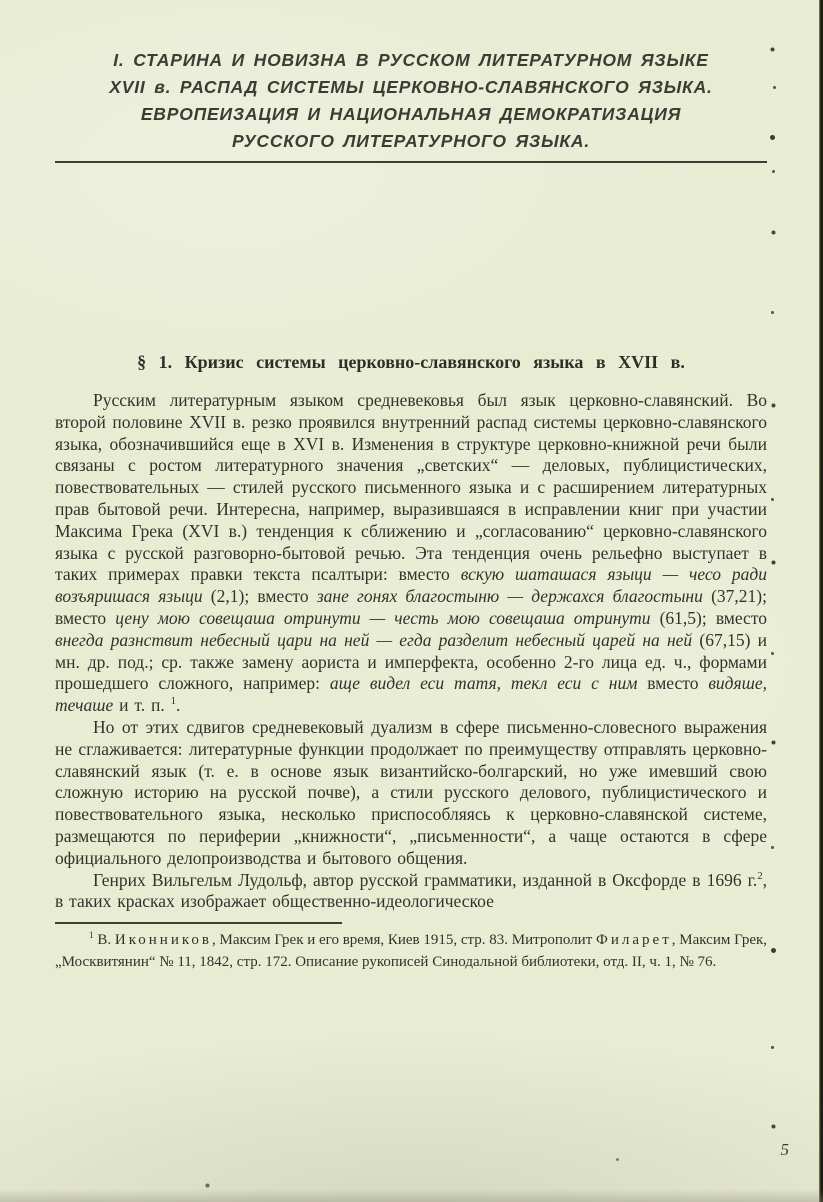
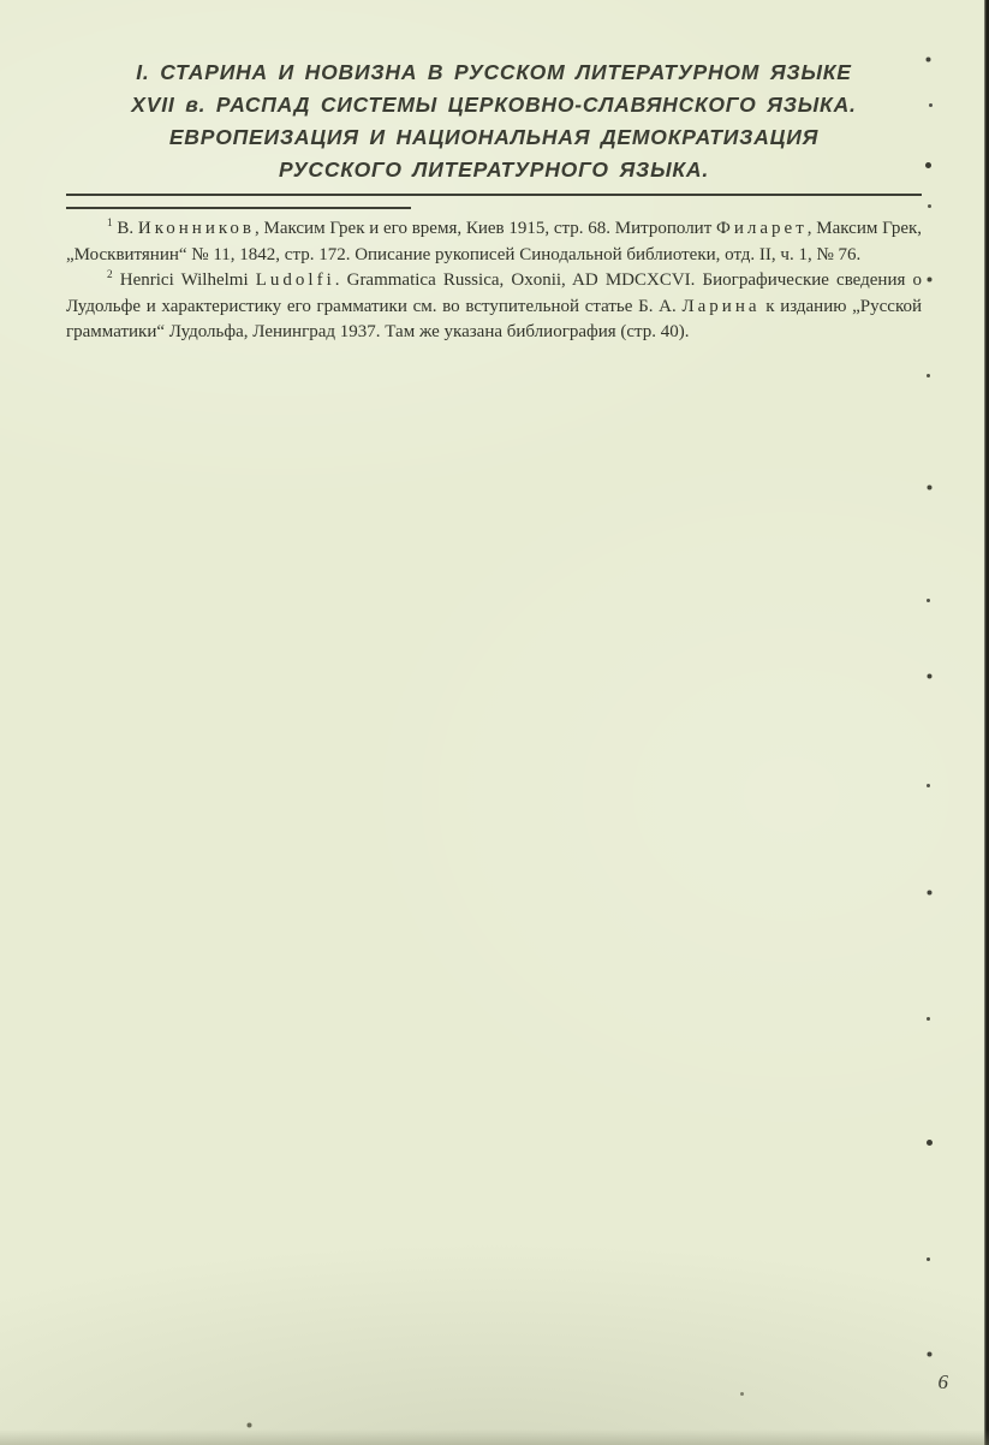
  I. СТАРИНА И НОВИЗНА В РУССКОМ ЛИТЕРАТУРНОМ ЯЗЫКЕ
  XVII в. РАСПАД СИСТЕМЫ ЦЕРКОВНО-СЛАВЯНСКОГО ЯЗЫКА.
  ЕВРОПЕИЗАЦИЯ И НАЦИОНАЛЬНАЯ ДЕМОКРАТИЗАЦИЯ
  РУССКОГО ЛИТЕРАТУРНОГО ЯЗЫКА.
- § 1. Кризис системы церковно-славянского языка в XVII в.
- Русским литературным языком средневековья был язык церковно-славянский. Во второй половине XVII в. резко проявился внутренний распад системы церковно-славянского языка, обозначившийся еще в XVI в. Изменения в структуре церковно-книжной речи были связаны с ростом литературного значения „светских“ — деловых, публицистических, повествовательных — стилей русского письменного языка и с расширением литературных прав бытовой речи. Интересна, например, выразившаяся в исправлении книг при участии Максима Грека (XVI в.) тенденция к сближению и „согласованию“ церковно-славянского языка с русской разговорно-бытовой речью. Эта тенденция очень рельефно выступает в таких примерах правки текста псалтыри: вместо вскую шаташася языци — чесо ради возъяришася языци (2,1); вместо зане гонях благостыню — держахся благостыни (37,21); вместо цену мою совещаша отринути — честь мою совещаша отринути (61,5); вместо внегда разнствит небесный цари на ней — егда разделит небесный царей на ней (67,15) и мн. др. под.; ср. также замену аориста и имперфекта, особенно 2-го лица ед. ч., формами прошедшего сложного, например: аще видел еси татя, текл еси с ним вместо видяше, течаше и т. п. 1.
- Но от этих сдвигов средневековый дуализм в сфере письменно-словесного выражения не сглаживается: литературные функции продолжает по преимуществу отправлять церковно-славянский язык (т. е. в основе язык византийско-болгарский, но уже имевший свою сложную историю на русской почве), а стили русского делового, публицистического и повествовательного языка, несколько приспособляясь к церковно-славянской системе, размещаются по периферии „книжности“, „письменности“, а чаще остаются в сфере официального делопроизводства и бытового общения.
- Генрих Вильгельм Лудольф, автор русской грамматики, изданной в Оксфорде в 1696 г.2, в таких красках изображает общественно-идеологическое
- 1 В. Иконников, Максим Грек и его время, Киев 1915, стр. 83. Митрополит Филарет, Максим Грек, „Москвитянин“ № 11, 1842, стр. 172. Описание рукописей Синодальной библиотеки, отд. II, ч. 1, № 76.
+ 1 В. Иконников, Максим Грек и его время, Киев 1915, стр. 68. Митрополит Филарет, Максим Грек, „Москвитянин“ № 11, 1842, стр. 172. Описание рукописей Синодальной библиотеки, отд. II, ч. 1, № 76.
+ 2 Henrici Wilhelmi Ludolfi. Grammatica Russica, Oxonii, AD MDCXCVI. Биографические сведения о Лудольфе и характеристику его грамматики см. во вступительной статье Б. А. Ларина к изданию „Русской грамматики“ Лудольфа, Ленинград 1937. Там же указана библиография (стр. 40).
- 5
+ 6
